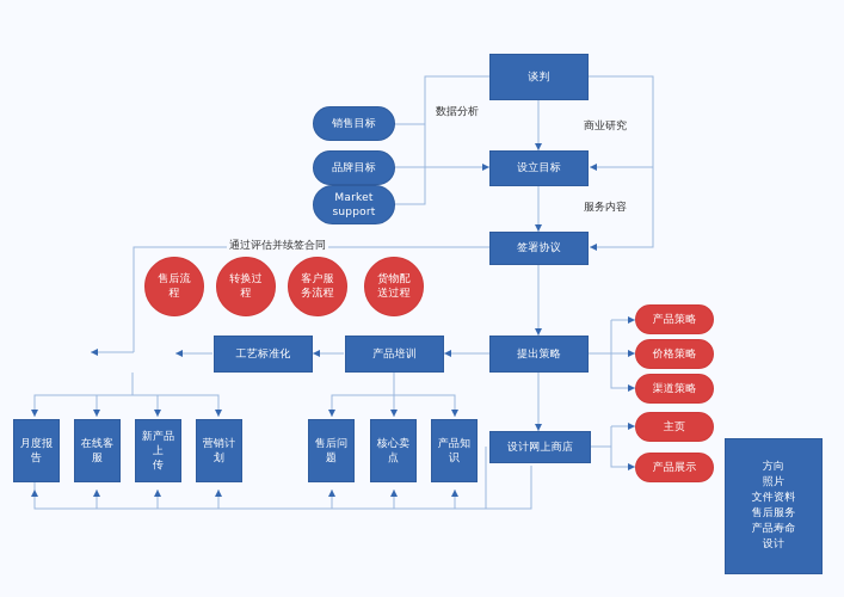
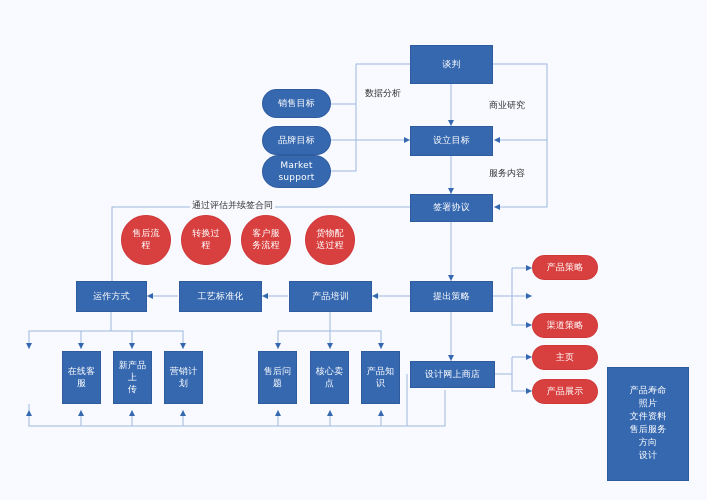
  谈判
  销售目标
  品牌目标
  Market
  support
  设立目标
  签署协议
  数据分析
  商业研究
  服务内容
  通过评估并续签合同
  售后流
  程
  转换过
  程
  客户服
  务流程
  货物配
  送过程
+ 运作方式
  工艺标准化
  产品培训
  提出策略
- 月度报告
  在线客服
  新产品上
  传
  营销计划
  售后问题
  核心卖点
  产品知识
  设计网上商店
  产品策略
- 价格策略
  渠道策略
  主页
  产品展示
- 方向
+ 产品寿命
  照片
  文件资料
  售后服务
- 产品寿命
+ 方向
  设计
